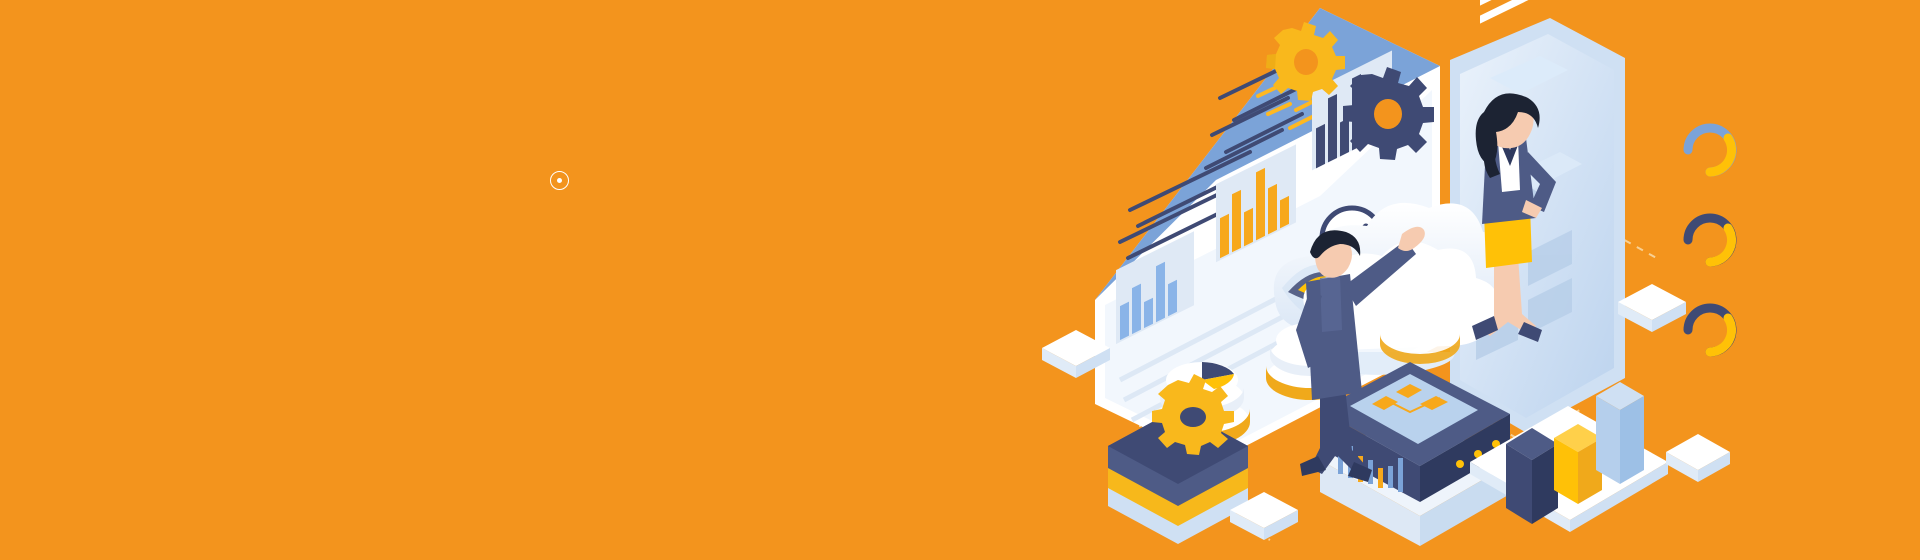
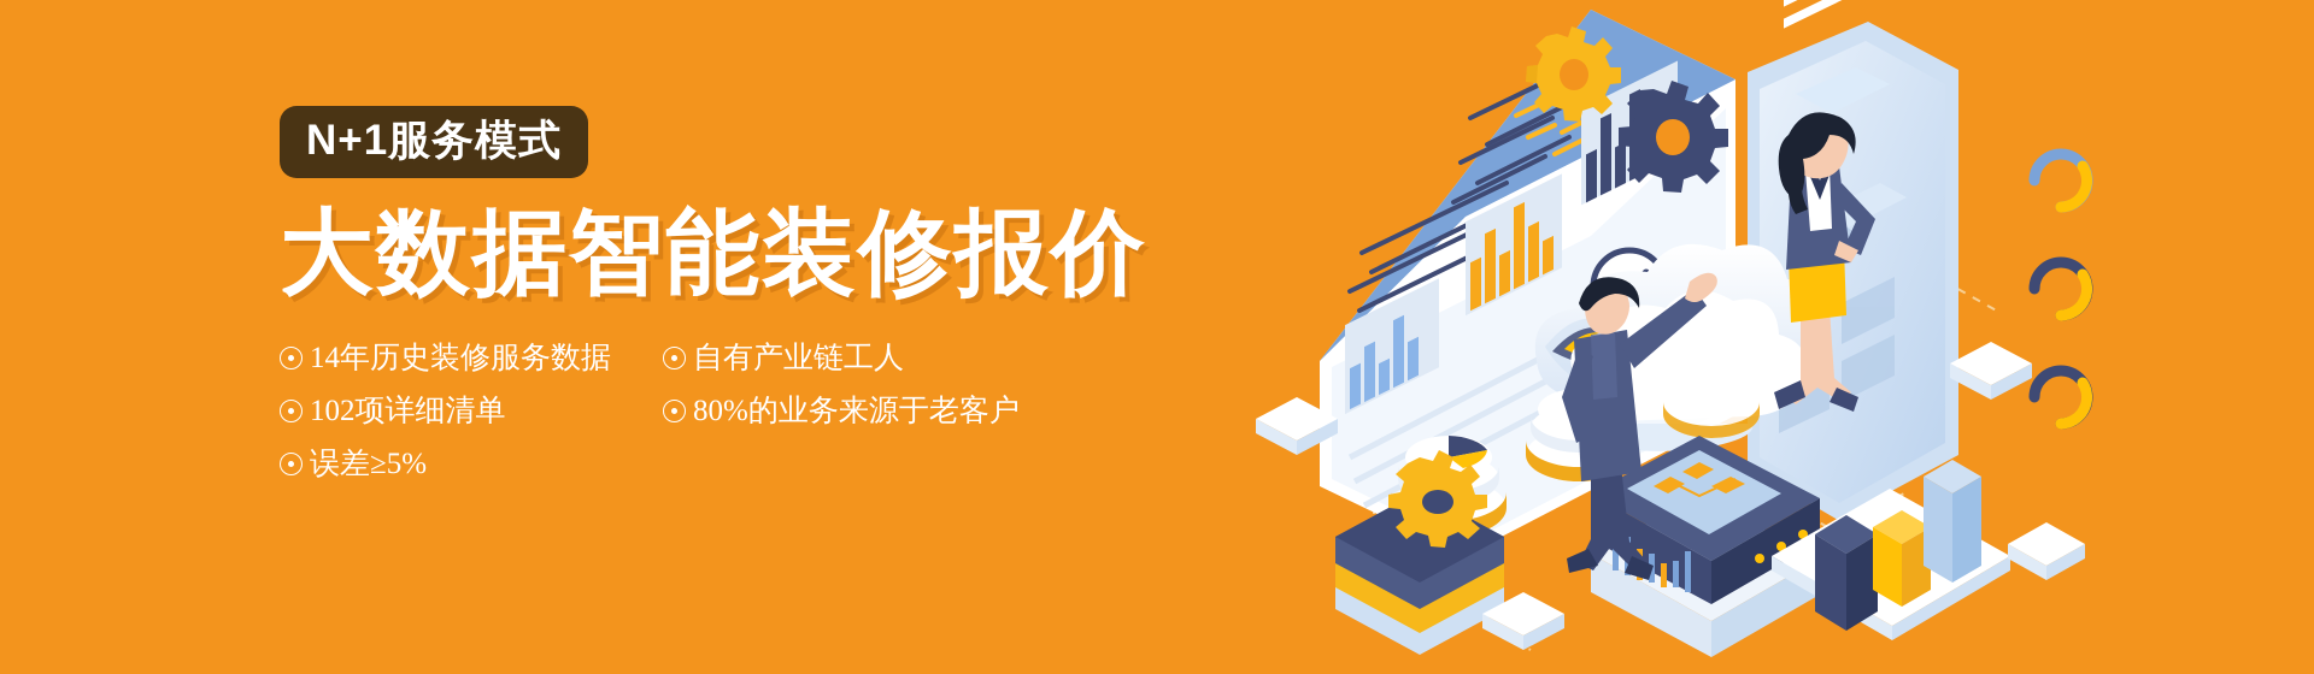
+ N+1服务模式
+ 大数据智能装修报价
+ 14年历史装修服务数据
+ 自有产业链工人
+ 102项详细清单
+ 80%的业务来源于老客户
+ 误差≥5%
